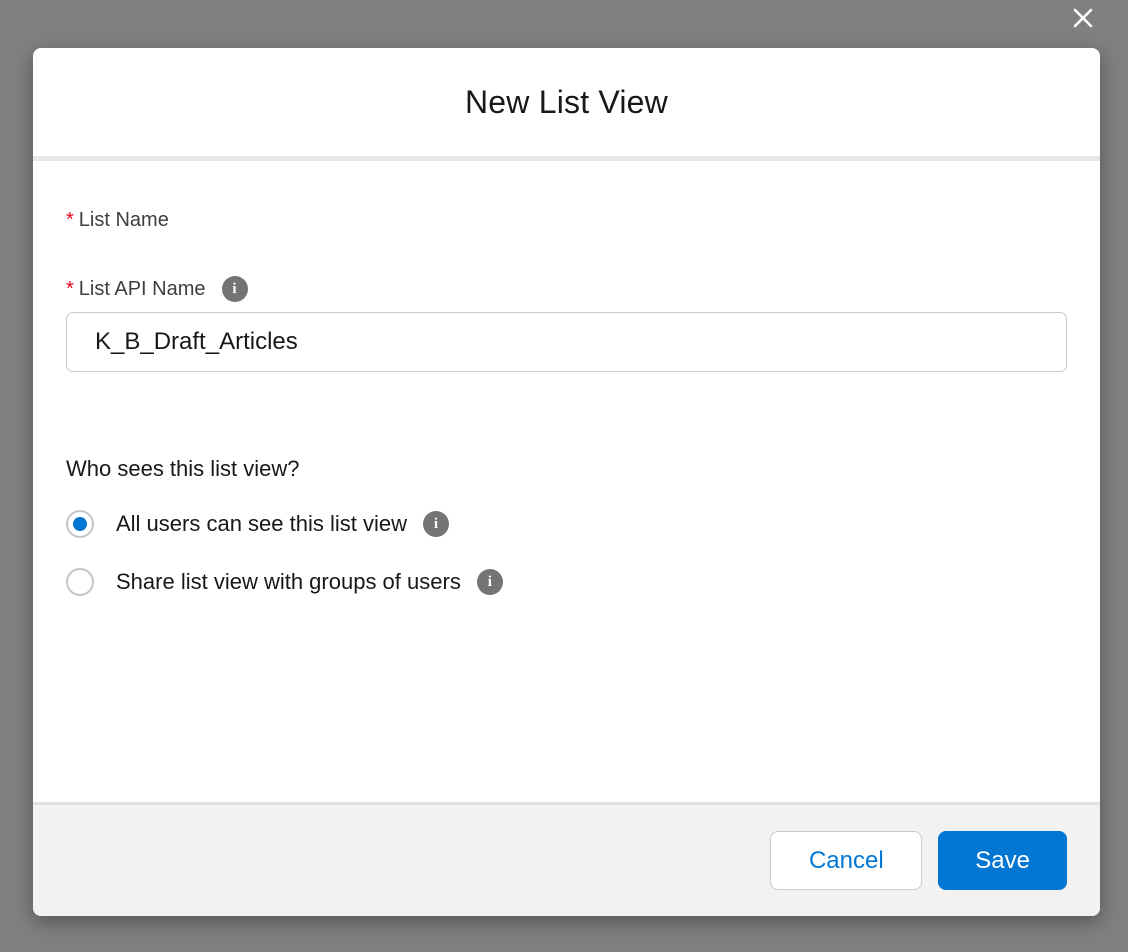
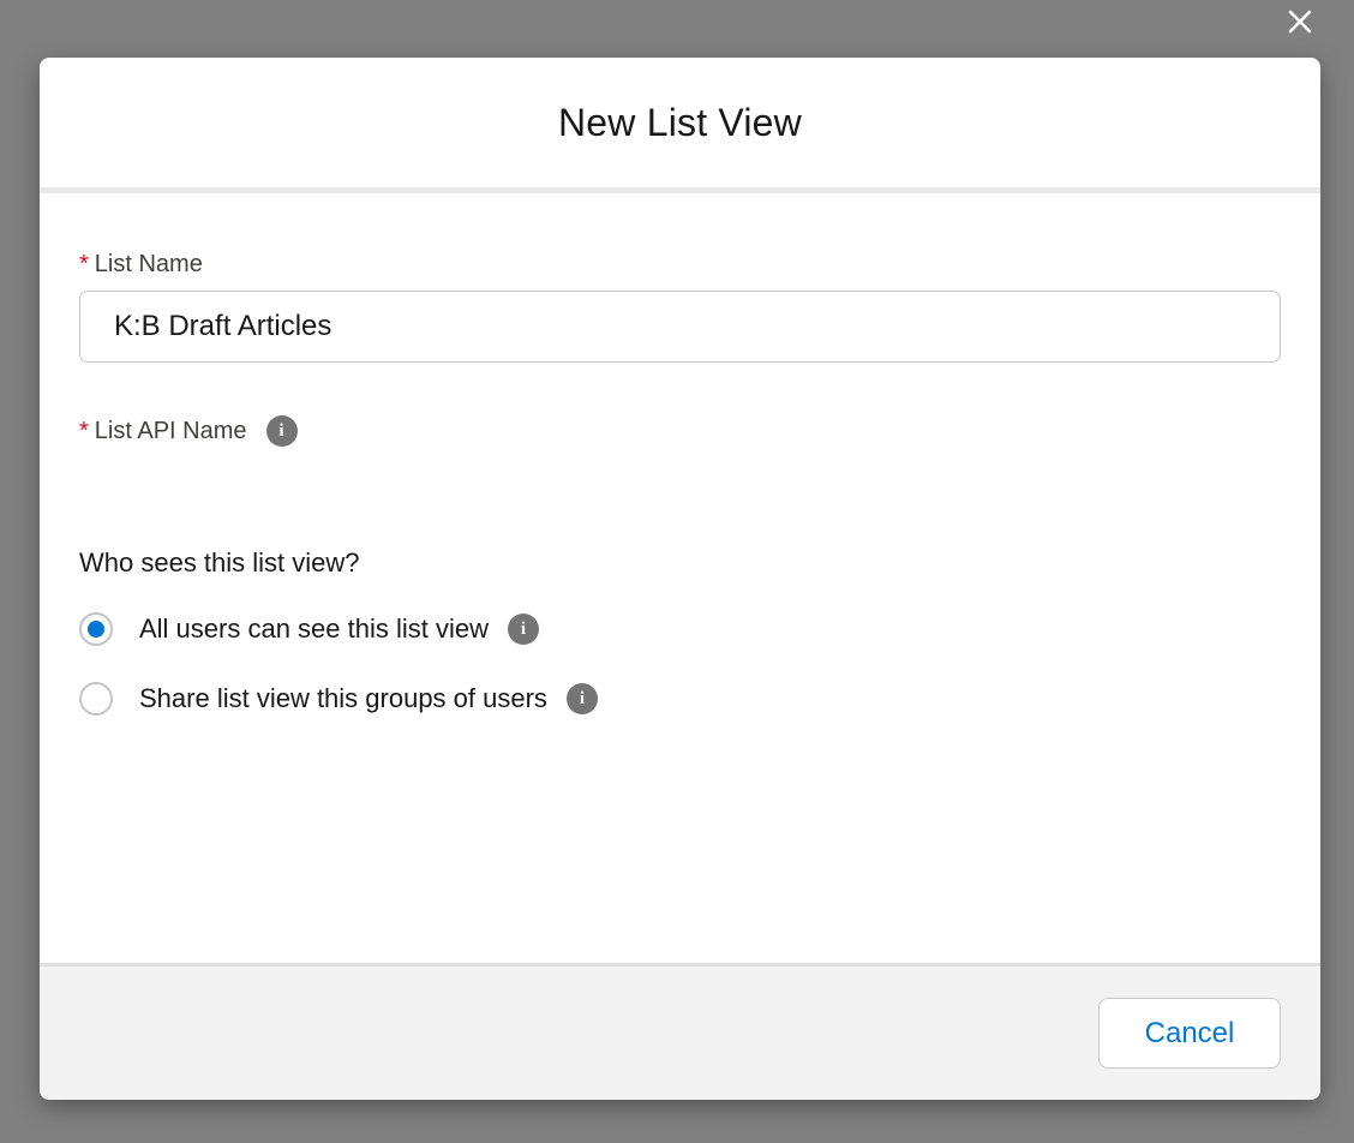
  New List View
  *
  List Name
+ K:B Draft Articles
  *
  List API Name
  i
- K_B_Draft_Articles
  Who sees this list view?
  All users can see this list view
  i
- Share list view with groups of users
+ Share list view this groups of users
  i
  Cancel
- Save
